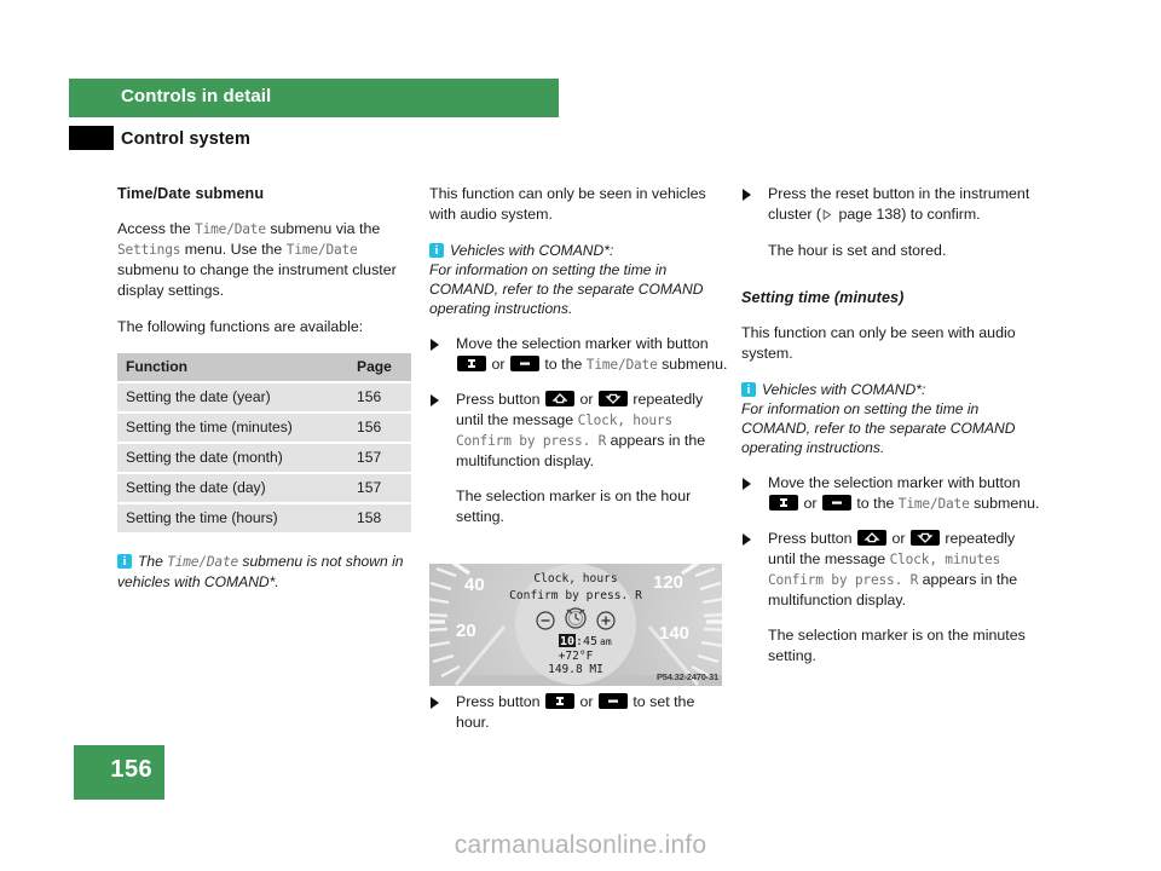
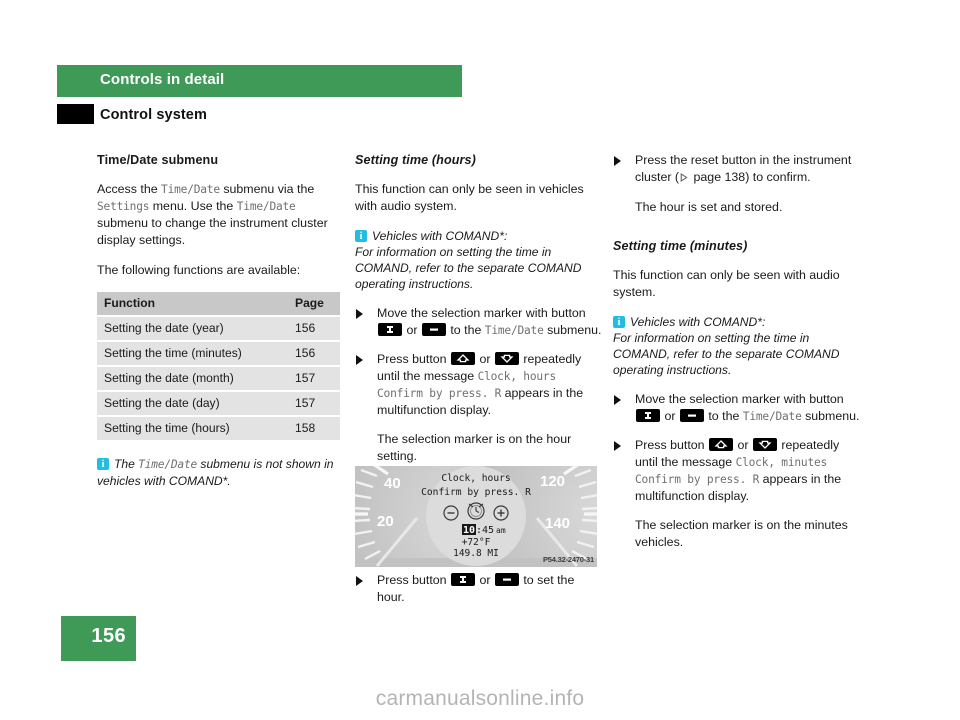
  Controls in detail
  Control system
  Time/Date submenu
  Access the Time/Date submenu via the Settings menu. Use the Time/Date submenu to change the instrument cluster display settings.
  The following functions are available:
  Function	Page
  Setting the date (year)	156
  Setting the time (minutes)	156
  Setting the date (month)	157
  Setting the date (day)	157
  Setting the time (hours)	158
  The Time/Date submenu is not shown in vehicles with COMAND*.
+ Setting time (hours)
  This function can only be seen in vehicles with audio system.
  Vehicles with COMAND*:
  For information on setting the time in COMAND, refer to the separate COMAND operating instructions.
  Move the selection marker with button or to the Time/Date submenu.
  Press button or repeatedly until the message Clock, hours Confirm by press. R appears in the multifunction display.
  The selection marker is on the hour setting.
  40
  20
  120
  140
  Clock, hours
  Confirm by press. R
  10
  :45
  am
  +72°F
  149.8 MI
  P54.32-2470-31
  Press button or to set the hour.
  Press the reset button in the instrument cluster ( page 138) to confirm.
  The hour is set and stored.
  Setting time (minutes)
  This function can only be seen with audio system.
  Vehicles with COMAND*:
  For information on setting the time in COMAND, refer to the separate COMAND operating instructions.
  Move the selection marker with button or to the Time/Date submenu.
  Press button or repeatedly until the message Clock, minutes Confirm by press. R appears in the multifunction display.
- The selection marker is on the minutes setting.
+ The selection marker is on the minutes vehicles.
  156
  carmanualsonline.info
